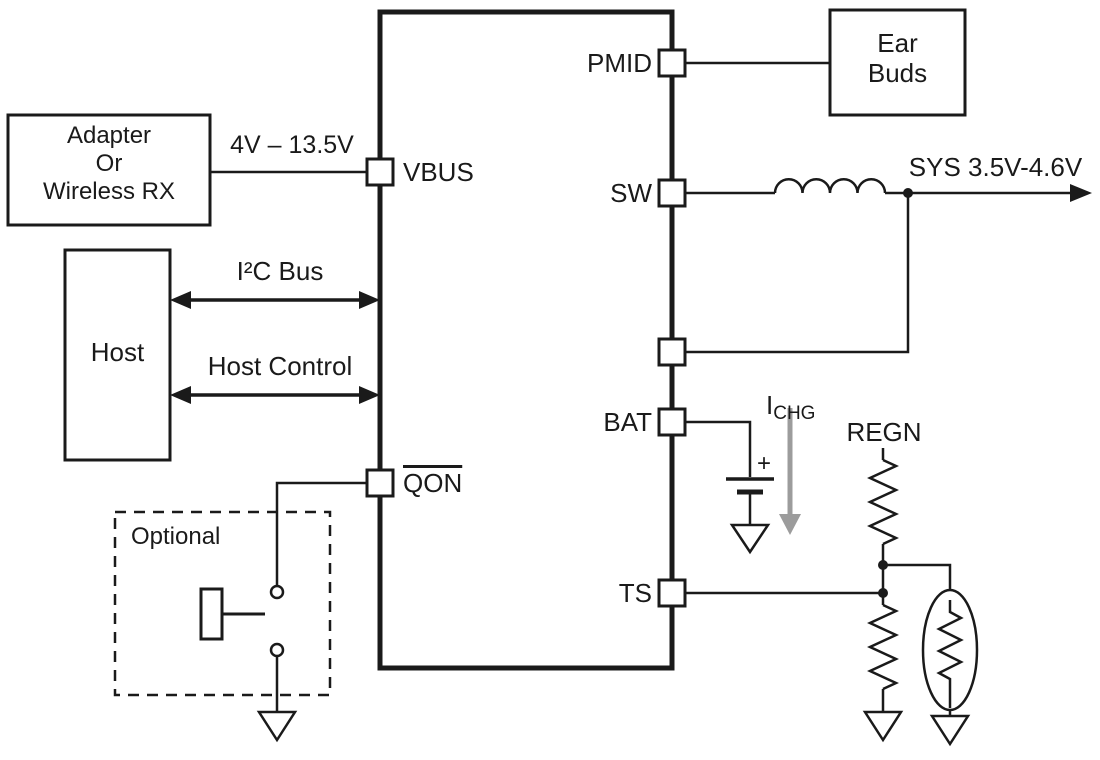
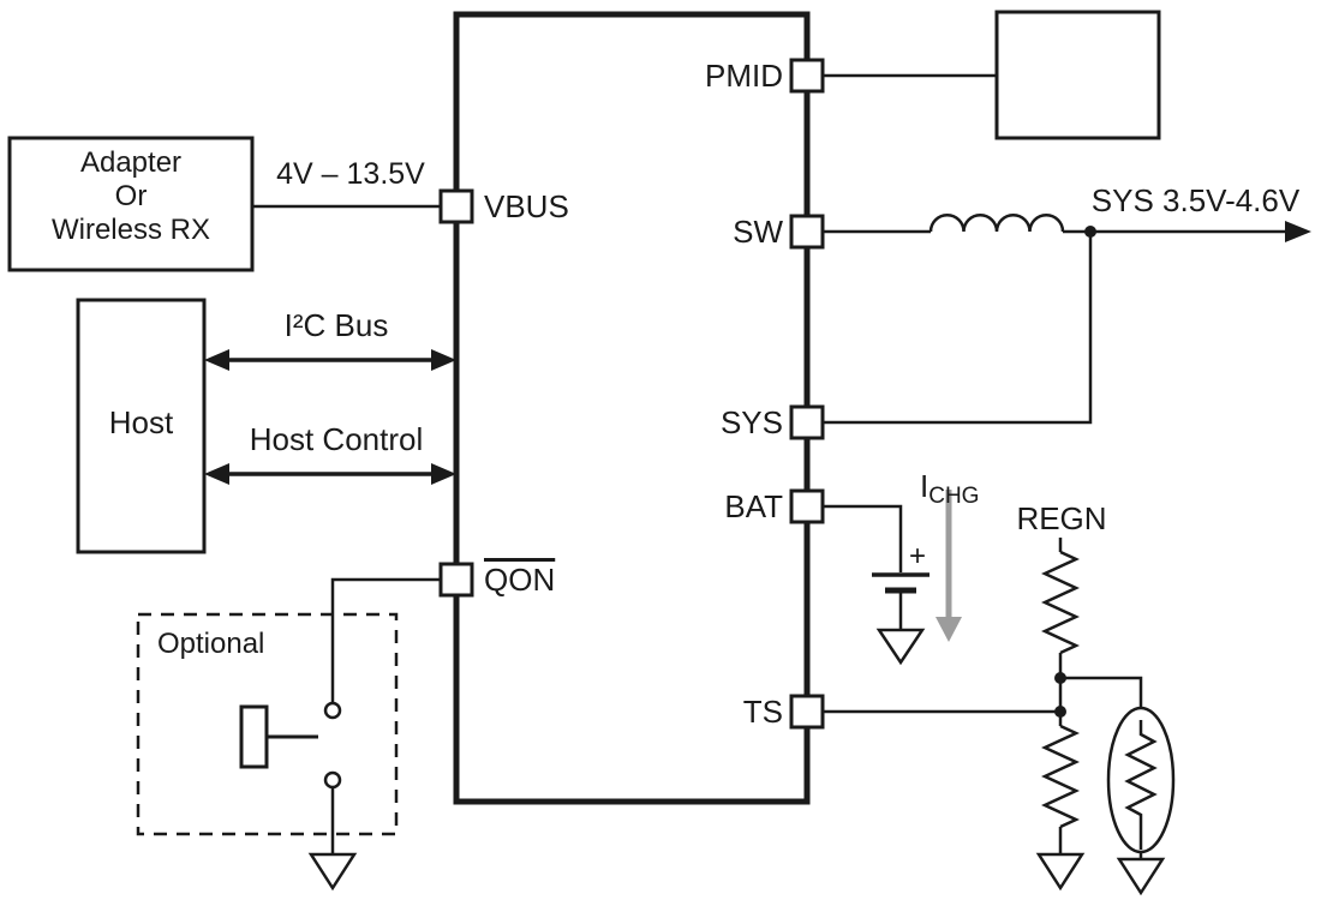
  Adapter
  Or
  Wireless RX
  4V – 13.5V
  VBUS
  I²C Bus
  Host Control
  Host
  QON
  Optional
  PMID
  SW
+ SYS
  BAT
  TS
- Ear
- Buds
  SYS 3.5V-4.6V
  ICHG
  REGN
  +
